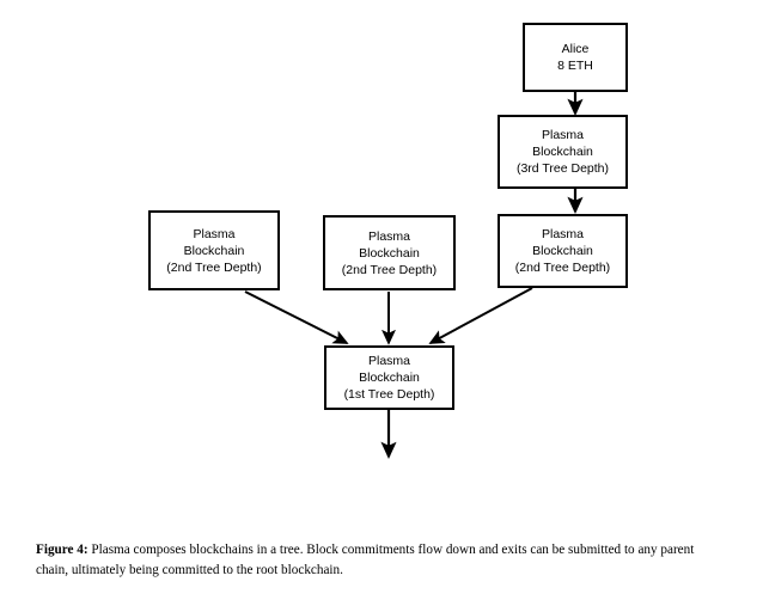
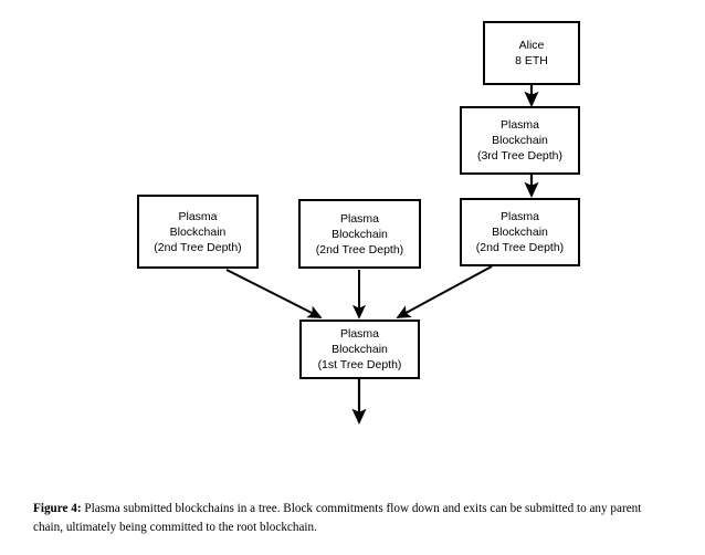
  Alice
  8 ETH
  Plasma
  Blockchain
  (3rd Tree Depth)
  Plasma
  Blockchain
  (2nd Tree Depth)
  Plasma
  Blockchain
  (2nd Tree Depth)
  Plasma
  Blockchain
  (2nd Tree Depth)
  Plasma
  Blockchain
  (1st Tree Depth)
- Figure 4: Plasma composes blockchains in a tree. Block commitments flow down and exits can be submitted to any parent chain, ultimately being committed to the root blockchain.
+ Figure 4: Plasma submitted blockchains in a tree. Block commitments flow down and exits can be submitted to any parent chain, ultimately being committed to the root blockchain.
